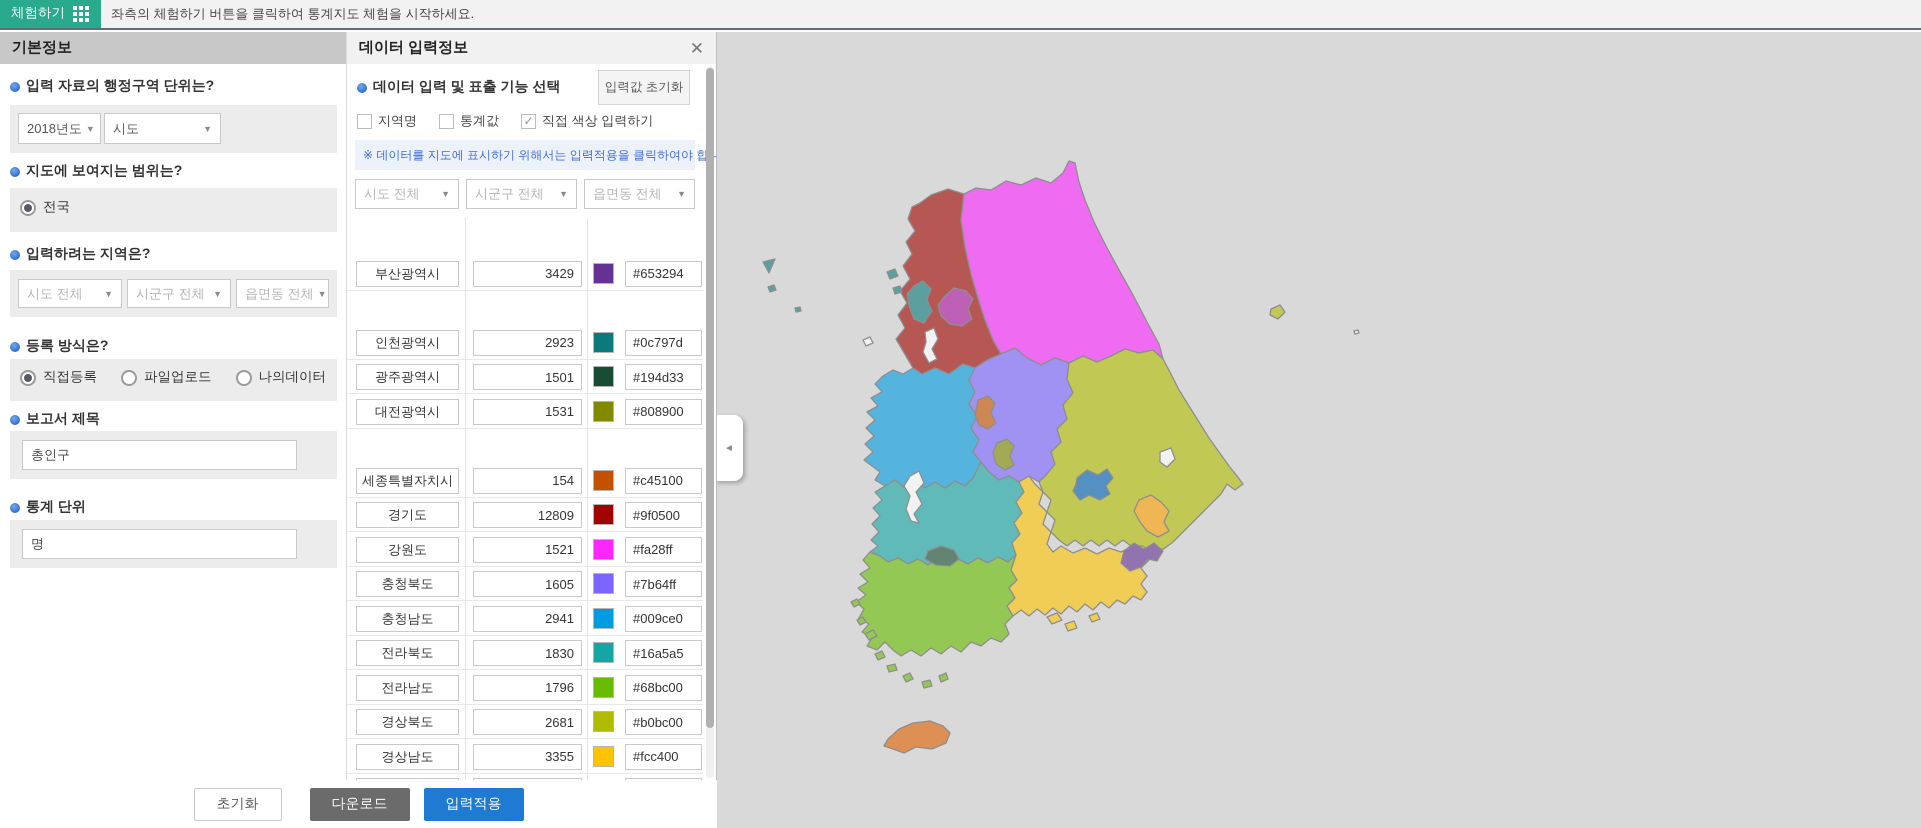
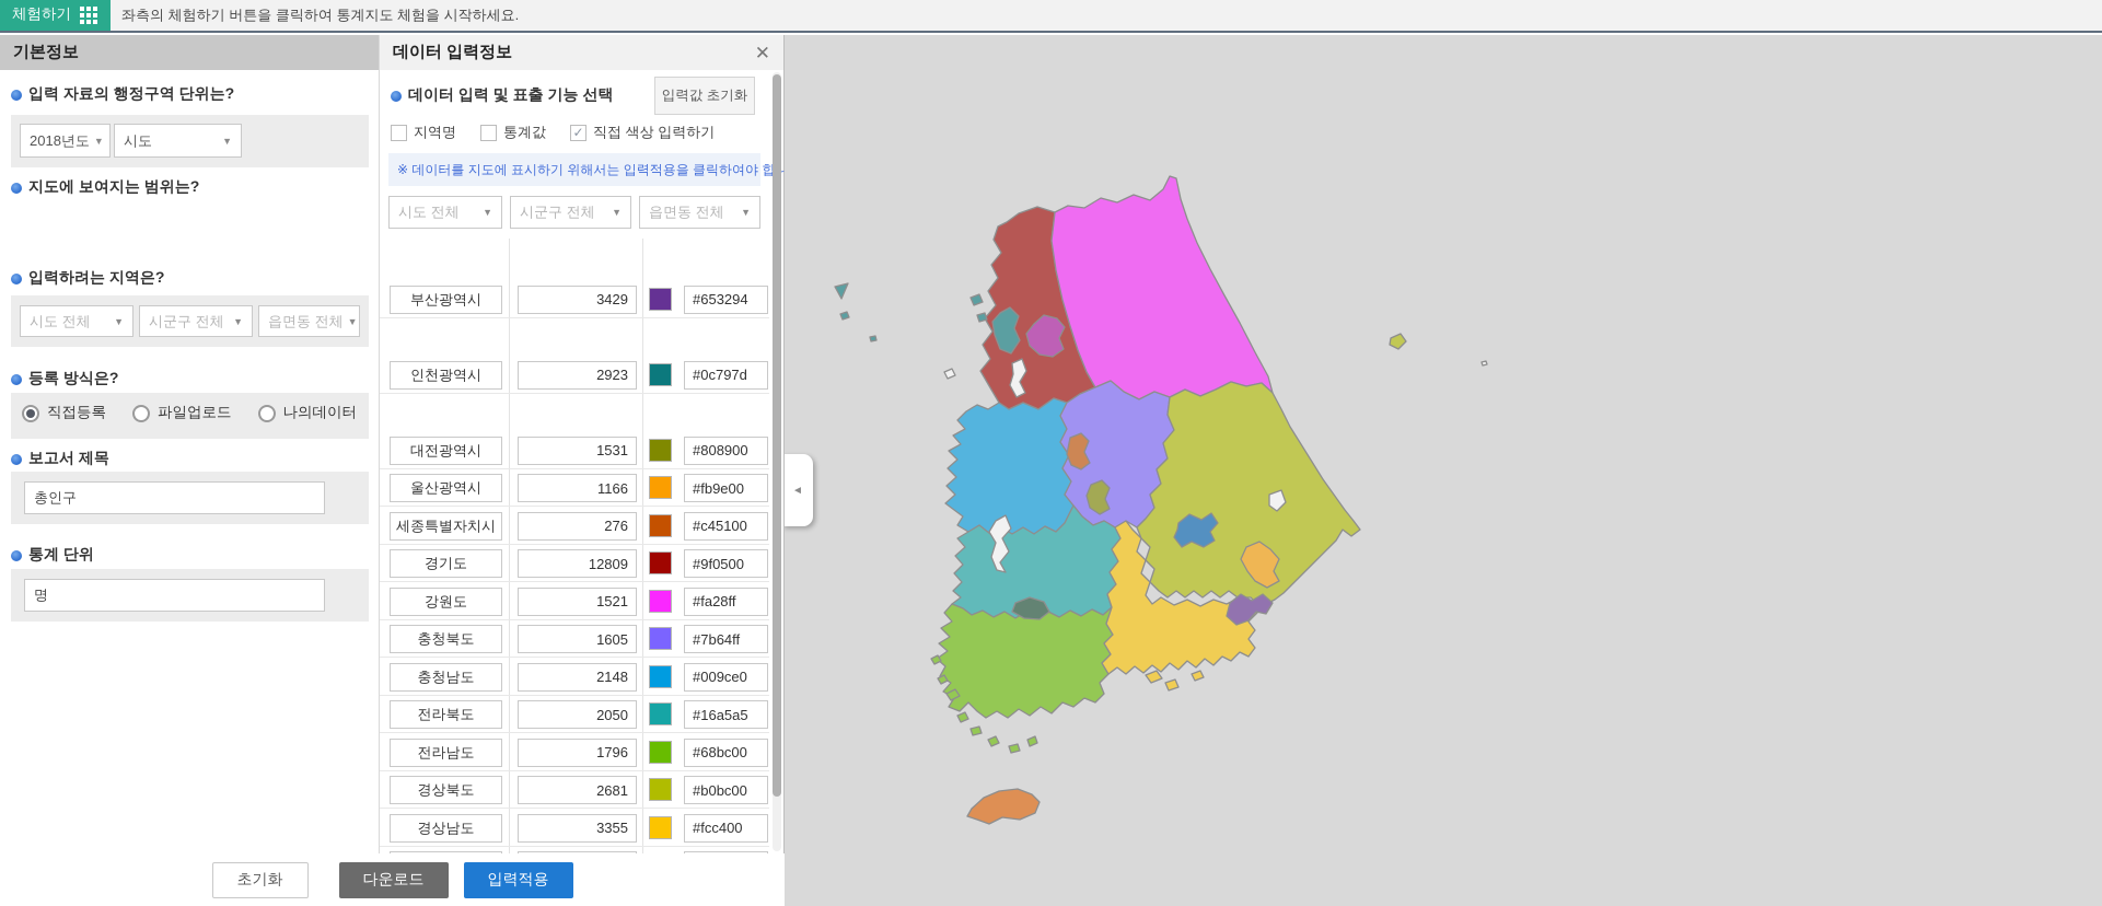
  체험하기
  좌측의 체험하기 버튼을 클릭하여 통계지도 체험을 시작하세요.
  기본정보
  입력 자료의 행정구역 단위는?
  2018년도
  ▼
  시도
  ▼
  지도에 보여지는 범위는?
- 전국
  입력하려는 지역은?
  시도 전체
  ▼
  시군구 전체
  ▼
  읍면동 전체
  ▼
  등록 방식은?
  직접등록
  파일업로드
  나의데이터
  보고서 제목
  총인구
  통계 단위
  명
  데이터 입력정보
  ✕
  데이터 입력 및 표출 기능 선택
  입력값 초기화
  ✓
  지역명
  ✓
  통계값
  ✓
  직접 색상 입력하기
  ※ 데이터를 지도에 표시하기 위해서는 입력적용을 클릭하여야 합니
  시도 전체
  ▼
  시군구 전체
  ▼
  읍면동 전체
  ▼
  부산광역시
  3429
  #653294
  인천광역시
  2923
  #0c797d
- 광주광역시
- 1501
- #194d33
  대전광역시
  1531
  #808900
+ 울산광역시
+ 1166
+ #fb9e00
  세종특별자치시
- 154
+ 276
  #c45100
  경기도
  12809
  #9f0500
  강원도
  1521
  #fa28ff
  충청북도
  1605
  #7b64ff
  충청남도
- 2941
+ 2148
  #009ce0
  전라북도
- 1830
+ 2050
  #16a5a5
  전라남도
  1796
  #68bc00
  경상북도
  2681
  #b0bc00
  경상남도
  3355
  #fcc400
  초기화
  다운로드
  입력적용
  ◄
